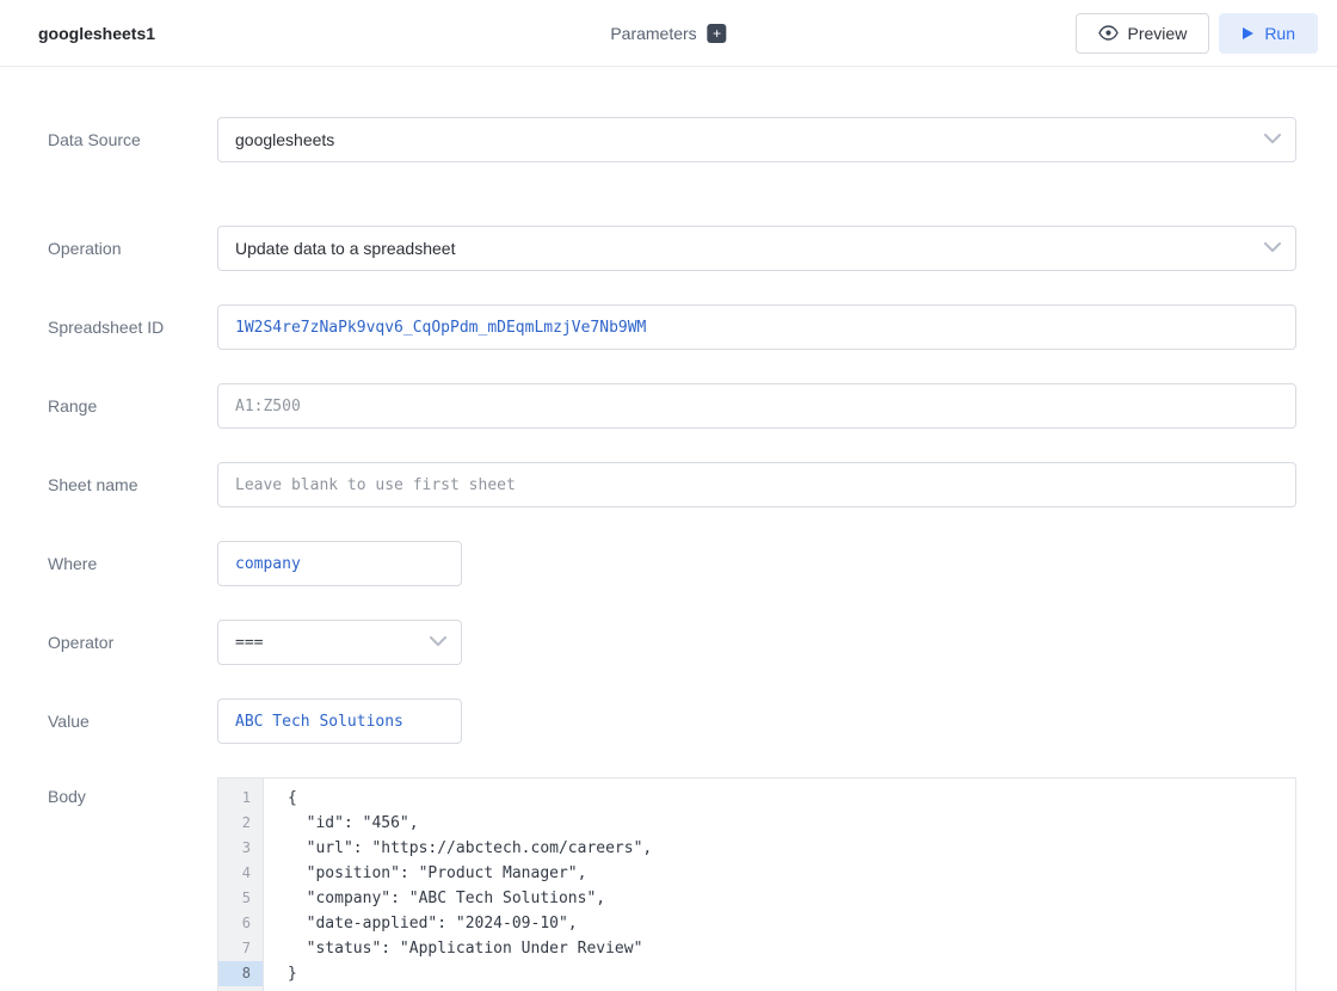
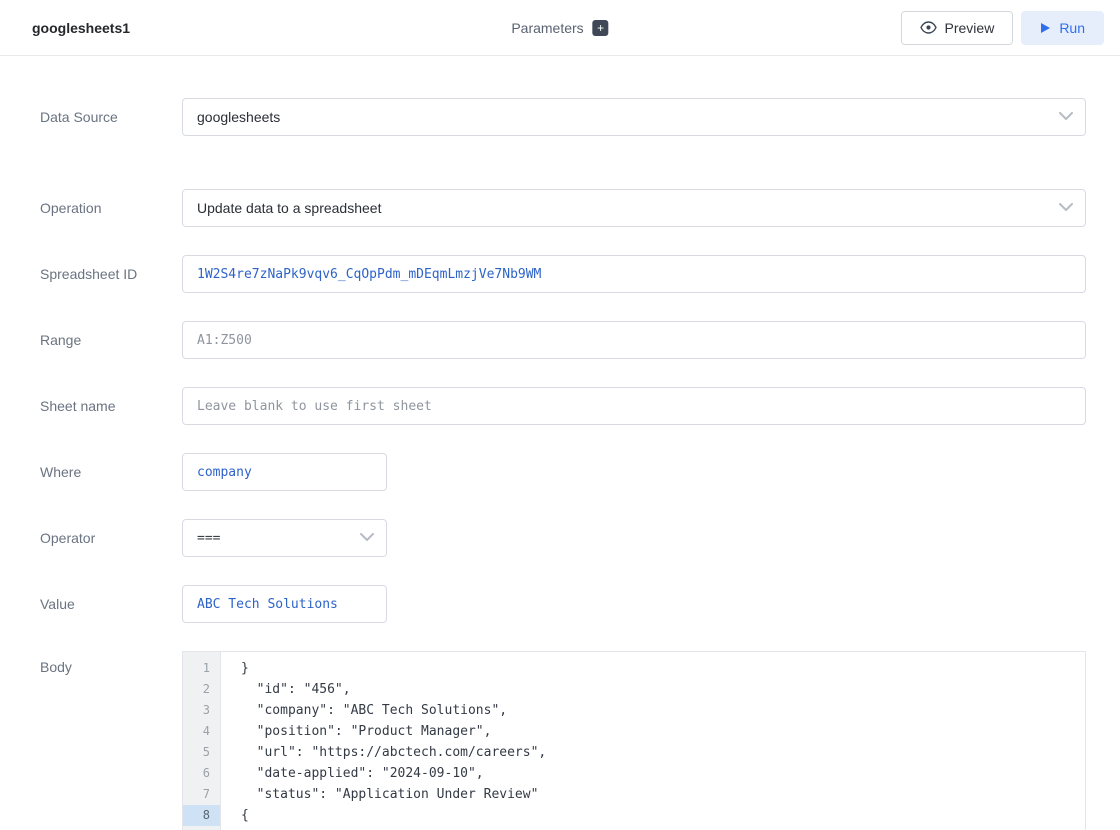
  googlesheets1
  Parameters
  +
  Preview
  Run
  Data Source
  googlesheets
  Operation
  Update data to a spreadsheet
  Spreadsheet ID
  1W2S4re7zNaPk9vqv6_CqOpPdm_mDEqmLmzjVe7Nb9WM
  Range
  A1:Z500
  Sheet name
  Leave blank to use first sheet
  Where
  company
  Operator
  ===
  Value
  ABC Tech Solutions
  Body
  1
  2
  3
  4
  5
  6
  7
  8
- {
+ }
  "id": "456",
- "url": "https://abctech.com/careers",
+ "company": "ABC Tech Solutions",
  "position": "Product Manager",
- "company": "ABC Tech Solutions",
+ "url": "https://abctech.com/careers",
  "date-applied": "2024-09-10",
  "status": "Application Under Review"
- }
+ {
